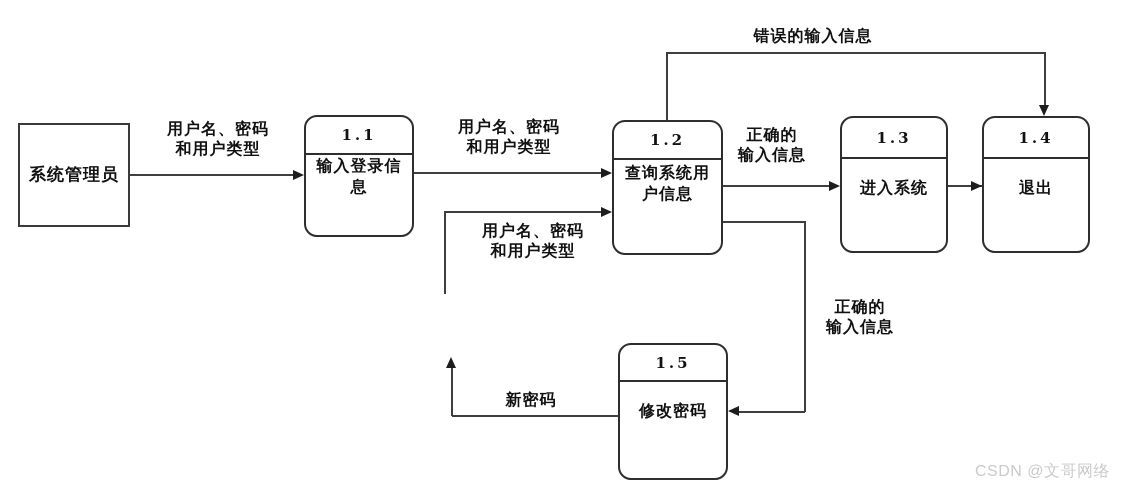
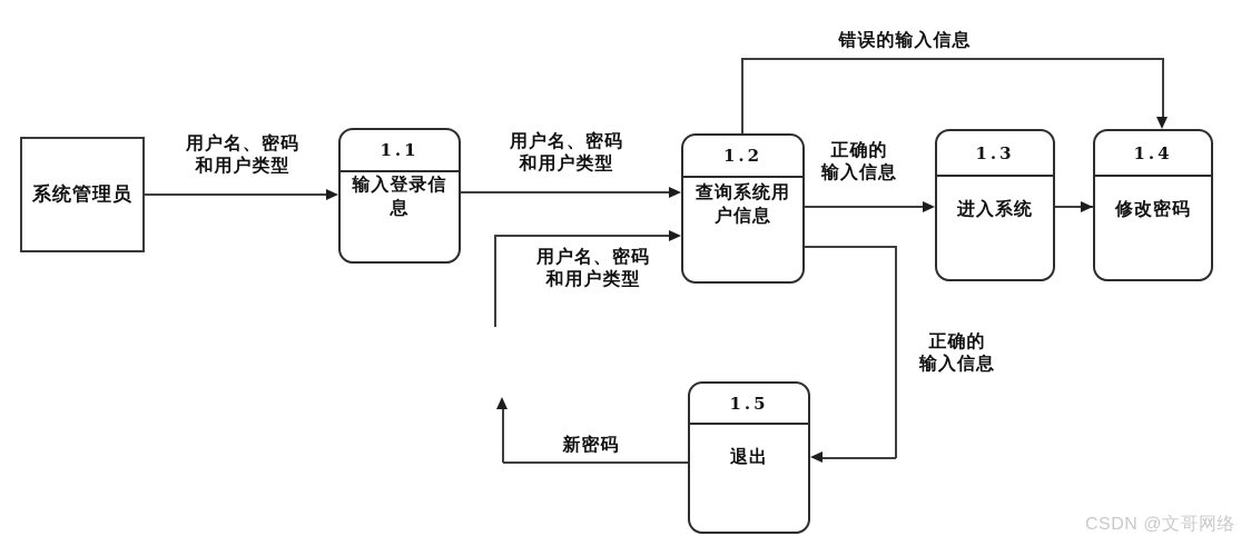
  系统管理员
  1.1
  输入登录信
  息
  1.2
  查询系统用
  户信息
  1.3
  进入系统
  1.4
- 退出
+ 修改密码
  1.5
- 修改密码
+ 退出
  用户名、密码
  和用户类型
  用户名、密码
  和用户类型
  用户名、密码
  和用户类型
  错误的输入信息
  正确的
  输入信息
  正确的
  输入信息
  新密码
  CSDN @文哥网络
